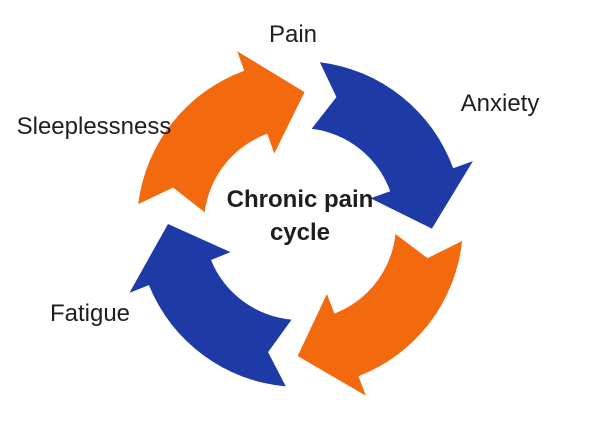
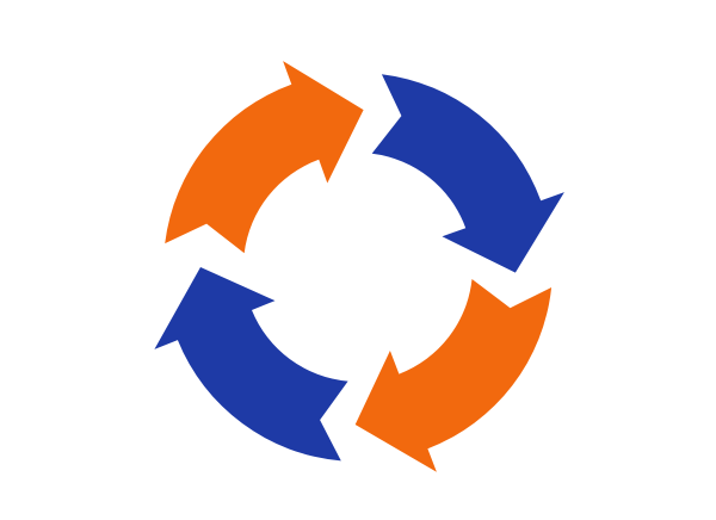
- Chronic pain
- cycle
- Pain
- Anxiety
- Fatigue
- Sleeplessness
